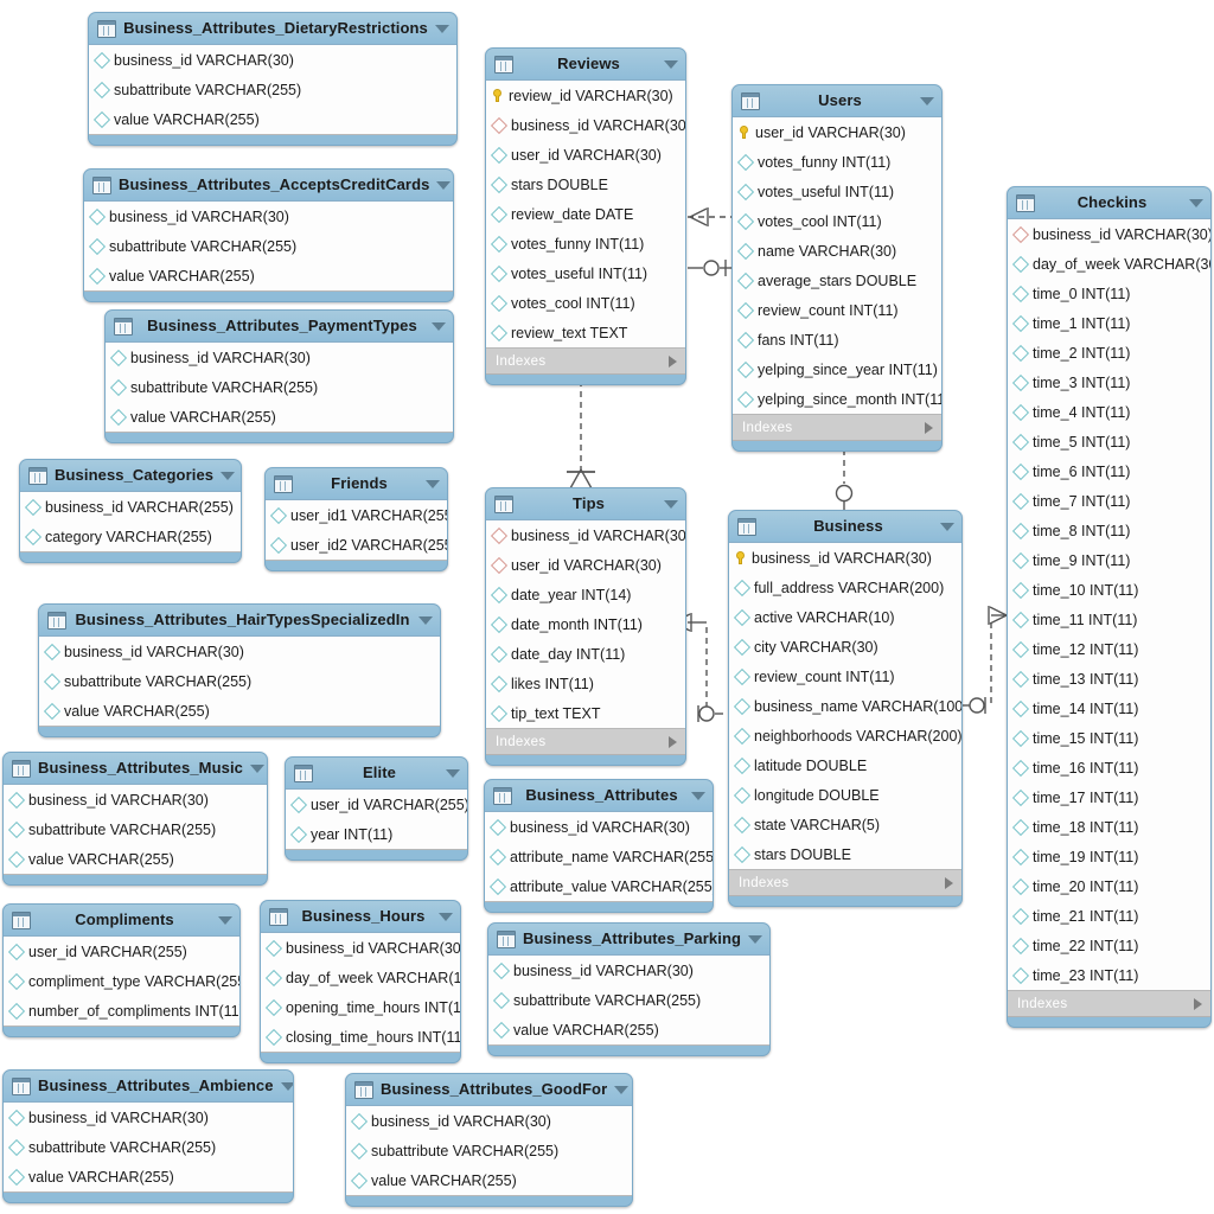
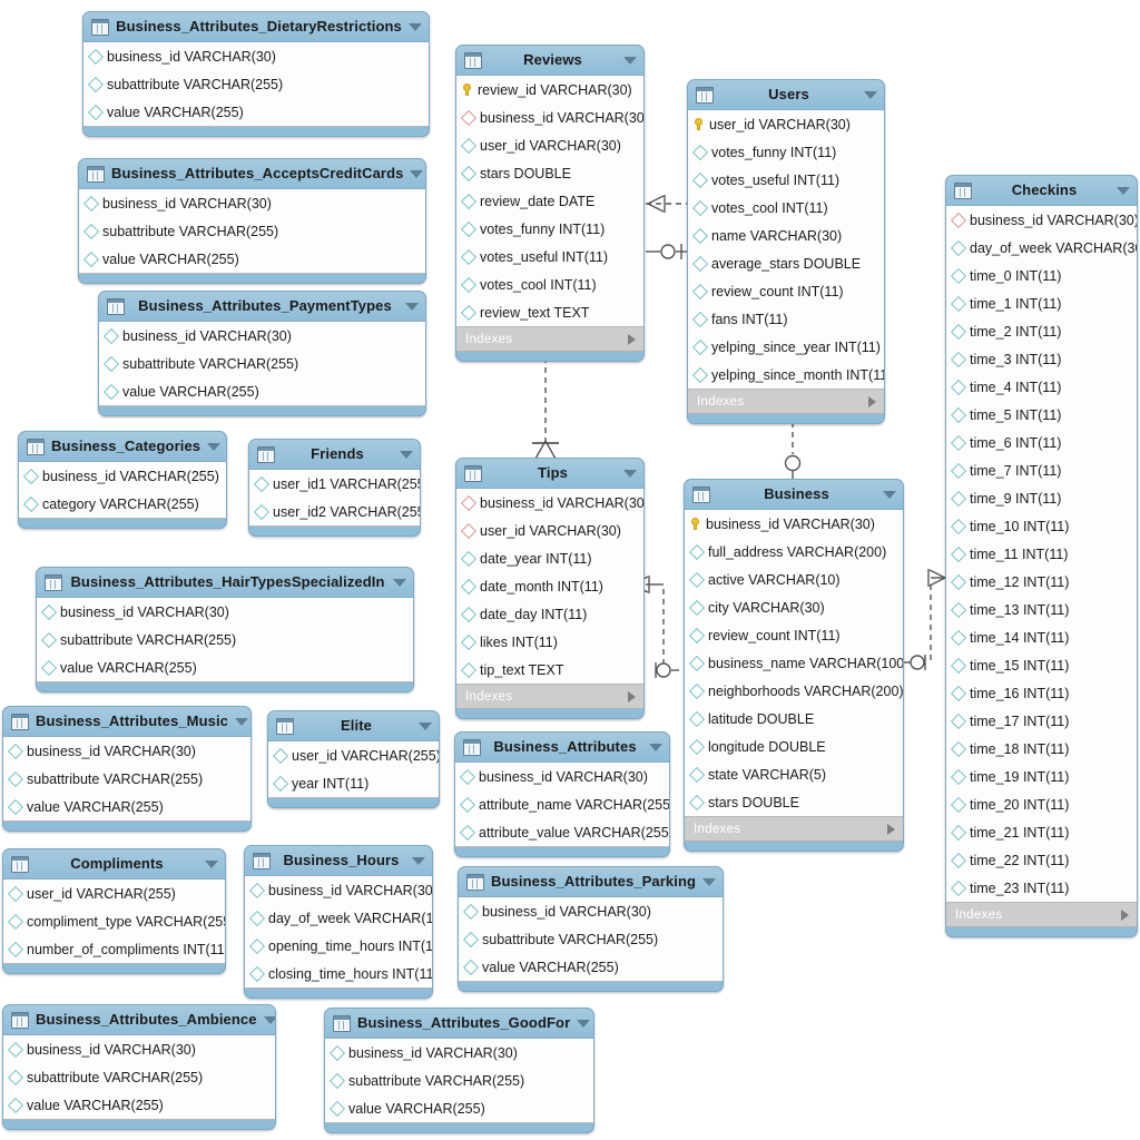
  Business_Attributes_DietaryRestrictions
  business_id VARCHAR(30)
  subattribute VARCHAR(255)
  value VARCHAR(255)
  Business_Attributes_AcceptsCreditCards
  business_id VARCHAR(30)
  subattribute VARCHAR(255)
  value VARCHAR(255)
  Business_Attributes_PaymentTypes
  business_id VARCHAR(30)
  subattribute VARCHAR(255)
  value VARCHAR(255)
  Business_Categories
  business_id VARCHAR(255)
  category VARCHAR(255)
  Friends
  user_id1 VARCHAR(25
  user_id2 VARCHAR(25
  Business_Attributes_HairTypesSpecializedIn
  business_id VARCHAR(30)
  subattribute VARCHAR(255)
  value VARCHAR(255)
  Business_Attributes_Music
  business_id VARCHAR(30)
  subattribute VARCHAR(255)
  value VARCHAR(255)
  Elite
  user_id VARCHAR(255)
  year INT(11)
  Compliments
  user_id VARCHAR(255)
  compliment_type VARCHAR(25
  number_of_compliments INT(11
  Business_Hours
  business_id VARCHAR(30
  day_of_week VARCHAR(1
  opening_time_hours INT(1
  closing_time_hours INT(11
  Business_Attributes_Ambience
  business_id VARCHAR(30)
  subattribute VARCHAR(255)
  value VARCHAR(255)
  Business_Attributes_GoodFor
  business_id VARCHAR(30)
  subattribute VARCHAR(255)
  value VARCHAR(255)
  Reviews
  review_id VARCHAR(30)
  business_id VARCHAR(30
  user_id VARCHAR(30)
  stars DOUBLE
  review_date DATE
  votes_funny INT(11)
  votes_useful INT(11)
  votes_cool INT(11)
  review_text TEXT
  Indexes
  Users
  user_id VARCHAR(30)
  votes_funny INT(11)
  votes_useful INT(11)
  votes_cool INT(11)
  name VARCHAR(30)
  average_stars DOUBLE
  review_count INT(11)
  fans INT(11)
  yelping_since_year INT(11)
  yelping_since_month INT(11
  Indexes
  Checkins
  business_id VARCHAR(30)
  day_of_week VARCHAR(3
  time_0 INT(11)
  time_1 INT(11)
  time_2 INT(11)
  time_3 INT(11)
  time_4 INT(11)
  time_5 INT(11)
  time_6 INT(11)
  time_7 INT(11)
- time_8 INT(11)
  time_9 INT(11)
  time_10 INT(11)
  time_11 INT(11)
  time_12 INT(11)
  time_13 INT(11)
  time_14 INT(11)
  time_15 INT(11)
  time_16 INT(11)
  time_17 INT(11)
  time_18 INT(11)
  time_19 INT(11)
  time_20 INT(11)
  time_21 INT(11)
  time_22 INT(11)
  time_23 INT(11)
  Indexes
  Tips
  business_id VARCHAR(30
  user_id VARCHAR(30)
- date_year INT(14)
+ date_year INT(11)
  date_month INT(11)
  date_day INT(11)
  likes INT(11)
  tip_text TEXT
  Indexes
  Business
  business_id VARCHAR(30)
  full_address VARCHAR(200)
  active VARCHAR(10)
  city VARCHAR(30)
  review_count INT(11)
  business_name VARCHAR(100
  neighborhoods VARCHAR(200)
  latitude DOUBLE
  longitude DOUBLE
  state VARCHAR(5)
  stars DOUBLE
  Indexes
  Business_Attributes
  business_id VARCHAR(30)
  attribute_name VARCHAR(255
  attribute_value VARCHAR(255
  Business_Attributes_Parking
  business_id VARCHAR(30)
  subattribute VARCHAR(255)
  value VARCHAR(255)
